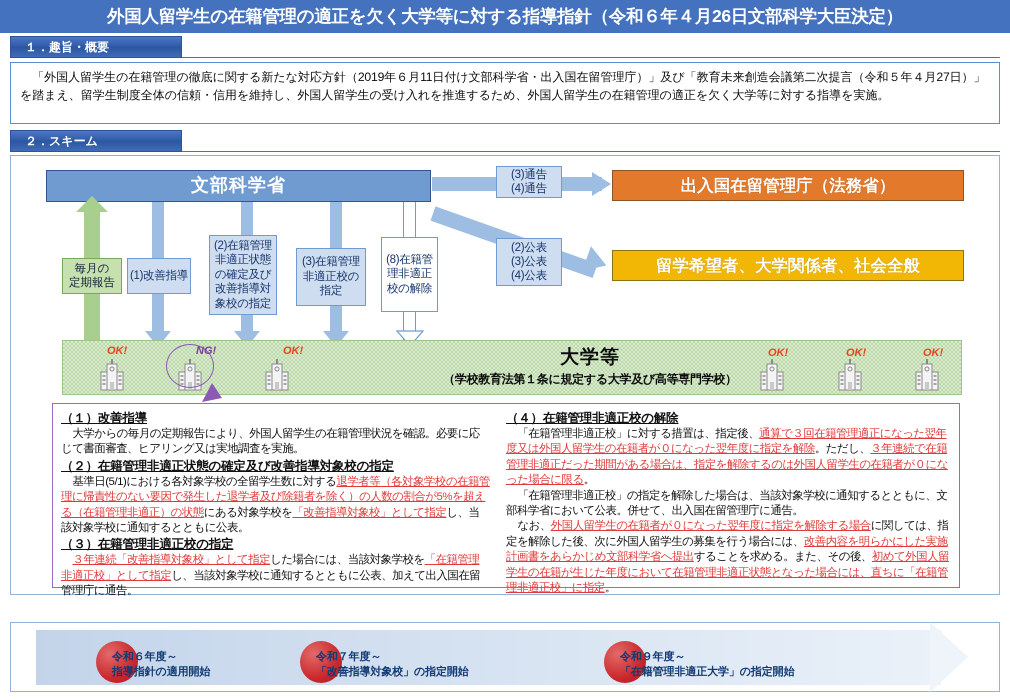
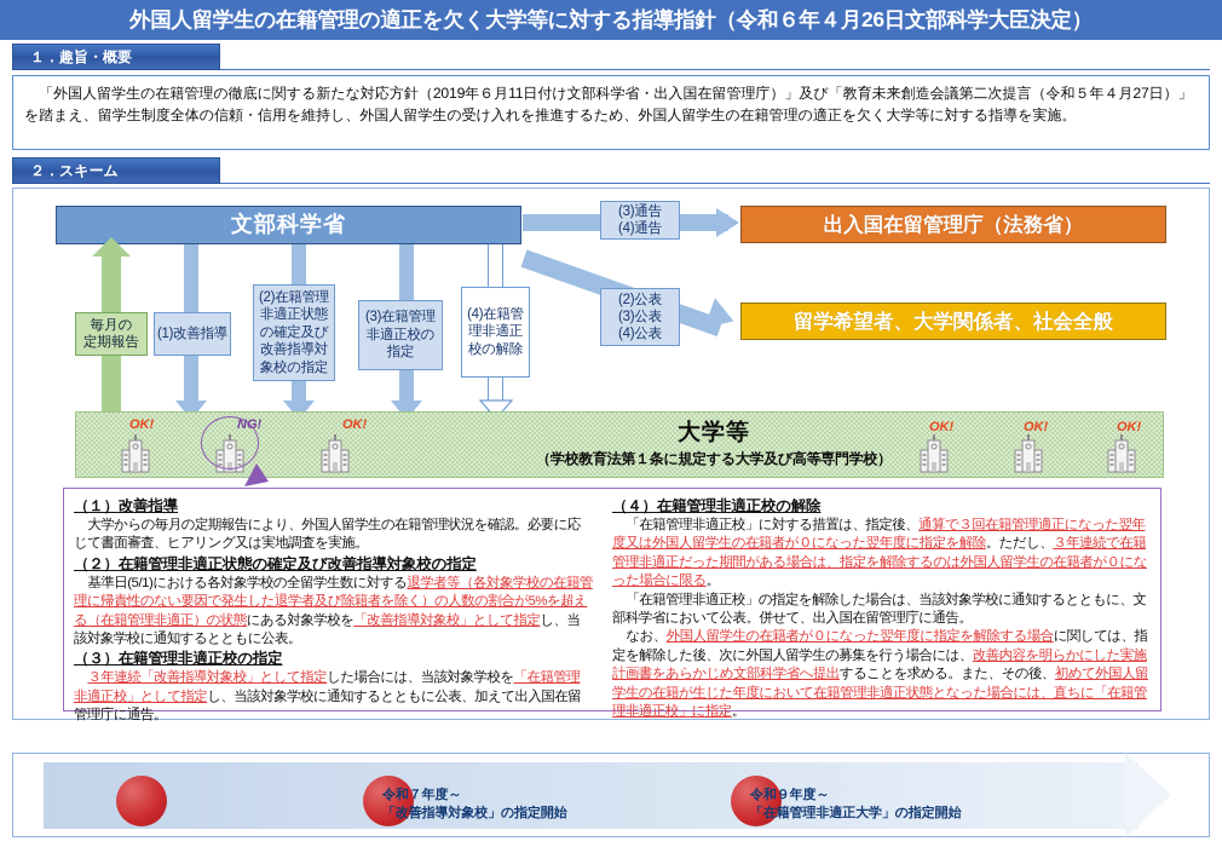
  外国人留学生の在籍管理の適正を欠く大学等に対する指導指針（令和６年４月26日文部科学大臣決定）
  １．趣旨・概要
  「外国人留学生の在籍管理の徹底に関する新たな対応方針（2019年６月11日付け文部科学省・出入国在留管理庁）」及び「教育未来創造会議第二次提言（令和５年４月27日）」を踏まえ、留学生制度全体の信頼・信用を維持し、外国人留学生の受け入れを推進するため、外国人留学生の在籍管理の適正を欠く大学等に対する指導を実施。
  ２．スキーム
  文部科学省
  (3)通告
  (4)通告
  (2)公表
  (3)公表
  (4)公表
  出入国在留管理庁（法務省）
  留学希望者、大学関係者、社会全般
  毎月の
  定期報告
  (1)改善指導
  (2)在籍管理非適正状態の確定及び改善指導対象校の指定
  (3)在籍管理非適正校の指定
- (8)在籍管理非適正校の解除
+ (4)在籍管理非適正校の解除
  大学等
  （学校教育法第１条に規定する大学及び高等専門学校）
  OK!
  NG!
  OK!
  OK!
  OK!
  OK!
  （１）改善指導
  大学からの毎月の定期報告により、外国人留学生の在籍管理状況を確認。必要に応じて書面審査、ヒアリング又は実地調査を実施。
  （２）在籍管理非適正状態の確定及び改善指導対象校の指定
  基準日(5/1)における各対象学校の全留学生数に対する退学者等（各対象学校の在籍管理に帰責性のない要因で発生した退学者及び除籍者を除く）の人数の割合が5%を超える（在籍管理非適正）の状態にある対象学校を「改善指導対象校」として指定し、当該対象学校に通知するとともに公表。
  （３）在籍管理非適正校の指定
  ３年連続「改善指導対象校」として指定した場合には、当該対象学校を「在籍管理非適正校」として指定し、当該対象学校に通知するとともに公表、加えて出入国在留管理庁に通告。
  （４）在籍管理非適正校の解除
  「在籍管理非適正校」に対する措置は、指定後、通算で３回在籍管理適正になった翌年度又は外国人留学生の在籍者が０になった翌年度に指定を解除。ただし、３年連続で在籍管理非適正だった期間がある場合は、指定を解除するのは外国人留学生の在籍者が０になった場合に限る。
  「在籍管理非適正校」の指定を解除した場合は、当該対象学校に通知するとともに、文部科学省において公表。併せて、出入国在留管理庁に通告。
  なお、外国人留学生の在籍者が０になった翌年度に指定を解除する場合に関しては、指定を解除した後、次に外国人留学生の募集を行う場合には、改善内容を明らかにした実施計画書をあらかじめ文部科学省へ提出することを求める。また、その後、初めて外国人留学生の在籍が生じた年度において在籍管理非適正状態となった場合には、直ちに「在籍管理非適正校」に指定。
- 令和６年度～
- 指導指針の適用開始
  令和７年度～
  「改善指導対象校」の指定開始
  令和９年度～
  「在籍管理非適正大学」の指定開始
